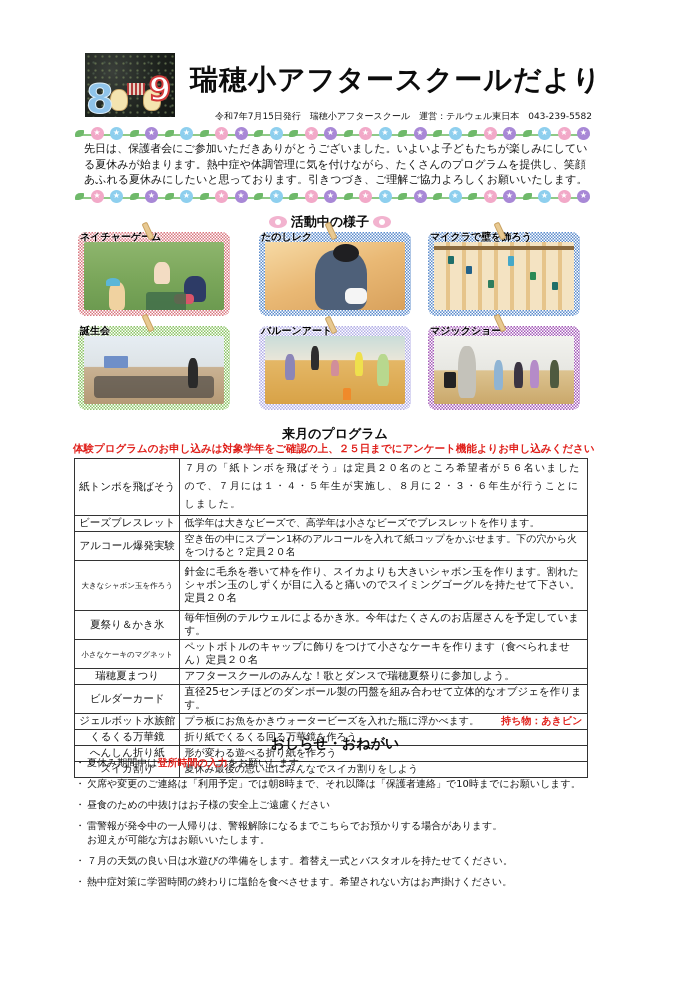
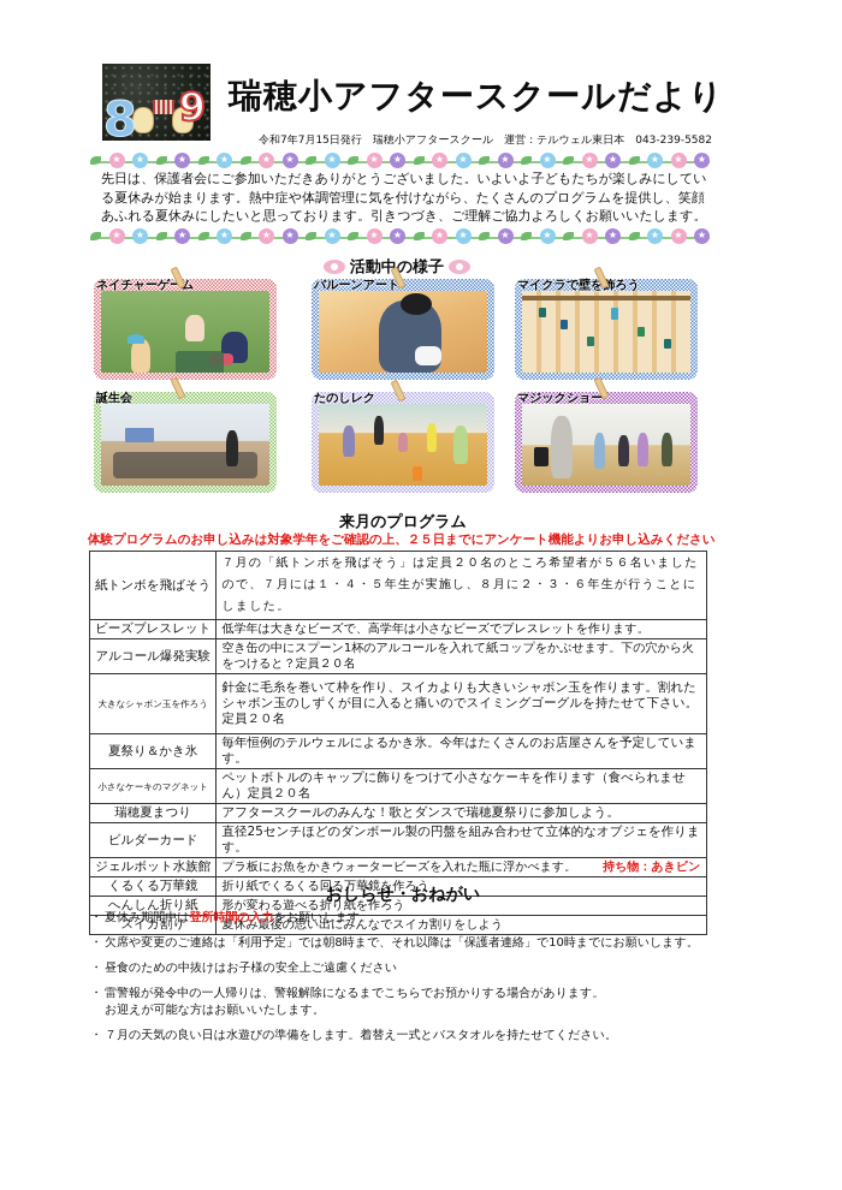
  8
  9
  瑞穂小アフタースクールだより
  令和7年7月15日発行 瑞穂小アフタースクール 運営：テルウェル東日本 043-239-5582
  先日は、保護者会にご参加いただきありがとうございました。いよいよ子どもたちが楽しみにしている夏休みが始まります。熱中症や体調管理に気を付けながら、たくさんのプログラムを提供し、笑顔あふれる夏休みにしたいと思っております。引きつづき、ご理解ご協力よろしくお願いいたします。
  活動中の様子
  ネイチャーゲーム
- たのしレク
+ バルーンアート
  マイクラで壁を飾ろう
  誕生会
- バルーンアート
+ たのしレク
  マジックショー
  来月のプログラム
  体験プログラムのお申し込みは対象学年をご確認の上、２５日までにアンケート機能よりお申し込みください
  紙トンボを飛ばそう	７月の「紙トンボを飛ばそう」は定員２０名のところ希望者が５６名いましたので、７月には１・４・５年生が実施し、８月に２・３・６年生が行うことにしました。
  ビーズブレスレット	低学年は大きなビーズで、高学年は小さなビーズでブレスレットを作ります。
  アルコール爆発実験	空き缶の中にスプーン1杯のアルコールを入れて紙コップをかぶせます。下の穴から火をつけると？定員２０名
  大きなシャボン玉を作ろう	針金に毛糸を巻いて枠を作り、スイカよりも大きいシャボン玉を作ります。割れたシャボン玉のしずくが目に入ると痛いのでスイミングゴーグルを持たせて下さい。定員２０名
  夏祭り＆かき氷	毎年恒例のテルウェルによるかき氷。今年はたくさんのお店屋さんを予定しています。
  小さなケーキのマグネット	ペットボトルのキャップに飾りをつけて小さなケーキを作ります（食べられません）定員２０名
  瑞穂夏まつり	アフタースクールのみんな！歌とダンスで瑞穂夏祭りに参加しよう。
  ビルダーカード	直径25センチほどのダンボール製の円盤を組み合わせて立体的なオブジェを作ります。
  ジェルボット水族館	プラ板にお魚をかきウォータービーズを入れた瓶に浮かべます。 持ち物：あきビン
  くるくる万華鏡	折り紙でくるくる回る万華鏡を作ろう
  へんしん折り紙	形が変わる遊べる折り紙を作ろう
  スイカ割り	夏休み最後の思い出にみんなでスイカ割りをしよう
  おしらせ・おねがい
  夏休み期間中は登所時間の入力をお願いします。
  欠席や変更のご連絡は「利用予定」では朝8時まで、それ以降は「保護者連絡」で10時までにお願いします。
  昼食のための中抜けはお子様の安全上ご遠慮ください
  雷警報が発令中の一人帰りは、警報解除になるまでこちらでお預かりする場合があります。
  お迎えが可能な方はお願いいたします。
  ７月の天気の良い日は水遊びの準備をします。着替え一式とバスタオルを持たせてください。
- 熱中症対策に学習時間の終わりに塩飴を食べさせます。希望されない方はお声掛けください。
